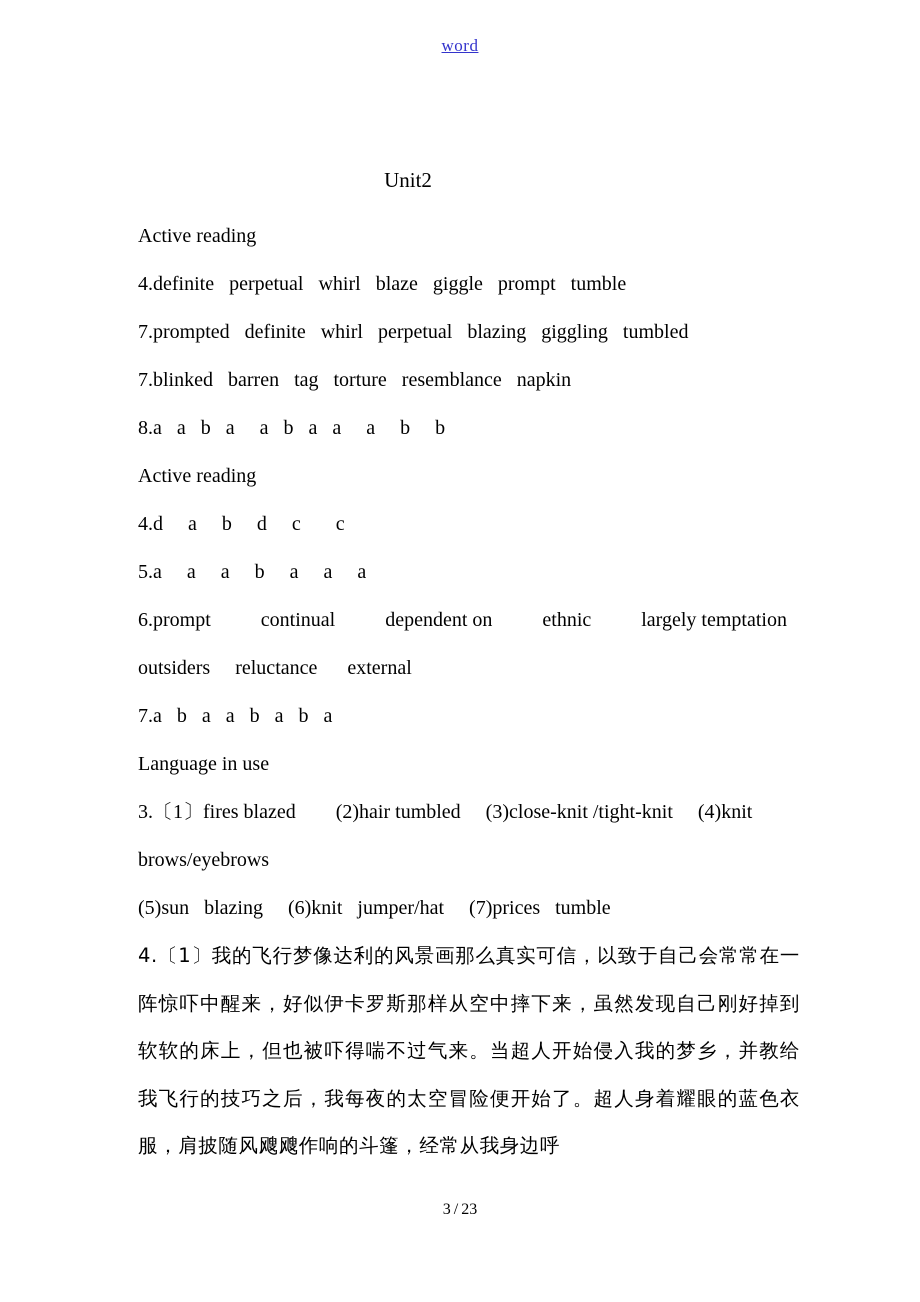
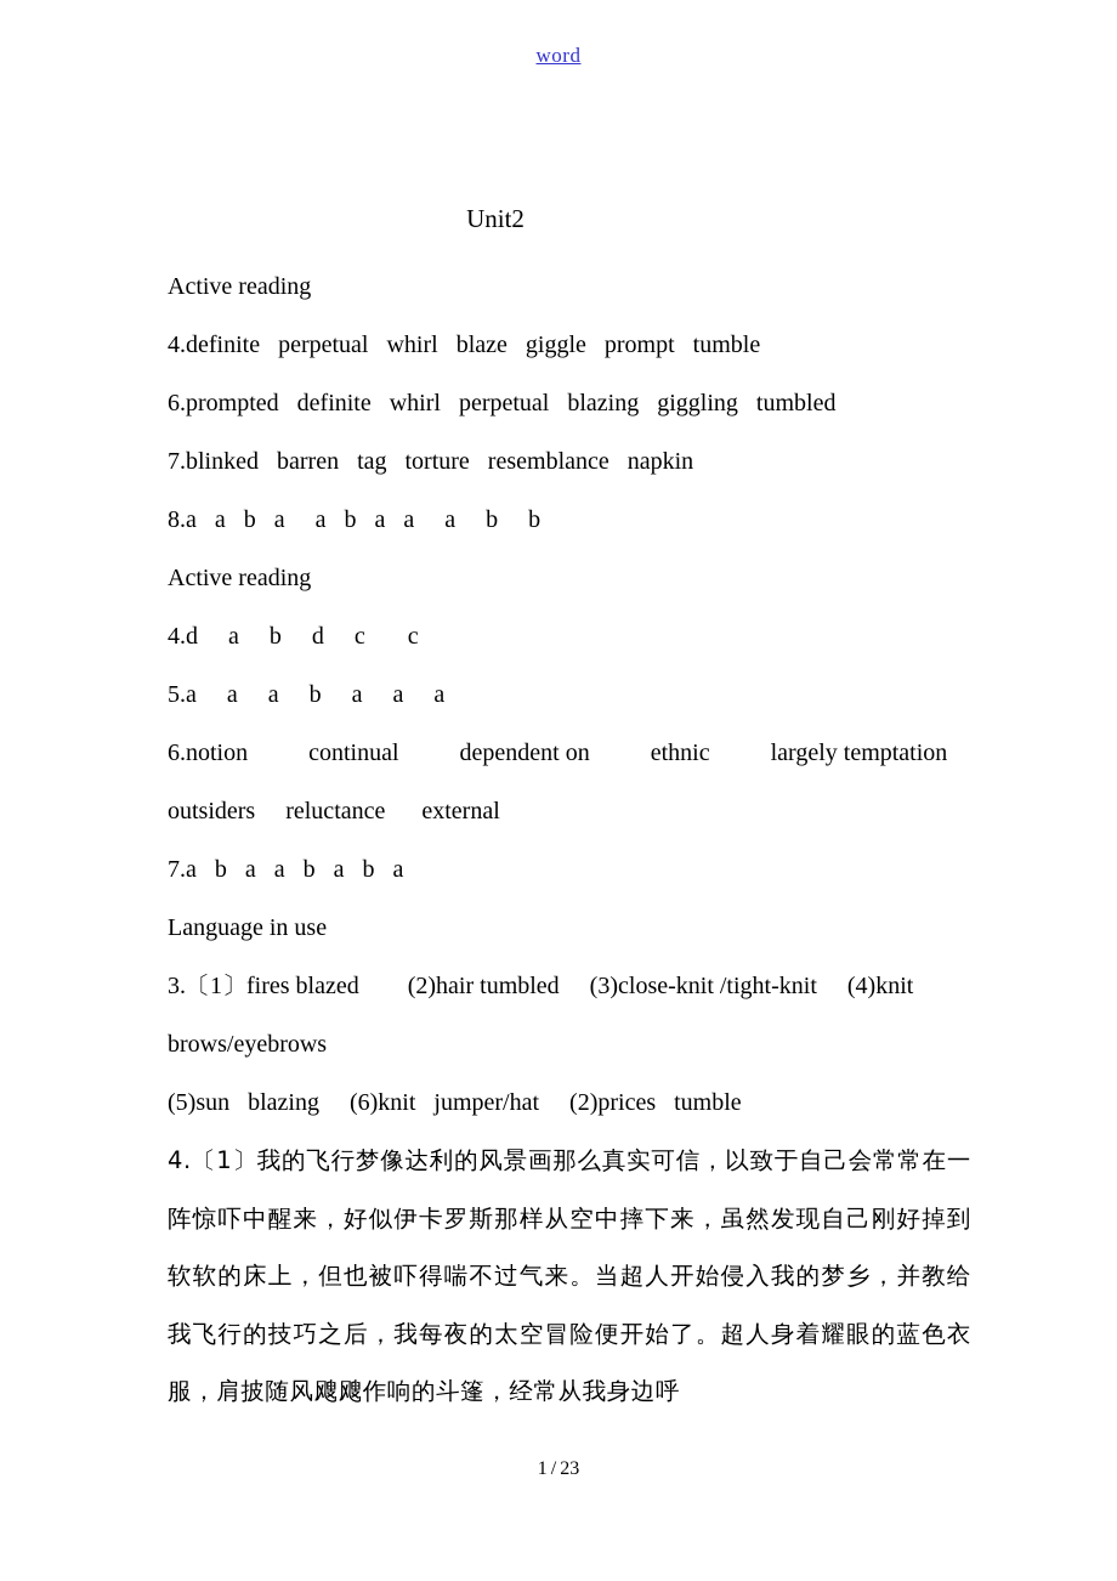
  word
  Unit2
  Active reading
  4.definite perpetual whirl blaze giggle prompt tumble
- 7.prompted definite whirl perpetual blazing giggling tumbled
+ 6.prompted definite whirl perpetual blazing giggling tumbled
  7.blinked barren tag torture resemblance napkin
  8.a a b a a b a a a b b
  Active reading
  4.d a b d c c
  5.a a a b a a a
- 6.prompt continual dependent on ethnic largely temptation outsiders reluctance external
+ 6.notion continual dependent on ethnic largely temptation outsiders reluctance external
  7.a b a a b a b a
  Language in use
  3.〔1〕fires blazed (2)hair tumbled (3)close-knit /tight-knit (4)knit brows/eyebrows
- (5)sun blazing (6)knit jumper/hat (7)prices tumble
+ (5)sun blazing (6)knit jumper/hat (2)prices tumble
  4.〔1〕我的飞行梦像达利的风景画那么真实可信，以致于自己会常常在一阵惊吓中醒来，好似伊卡罗斯那样从空中摔下来，虽然发现自己刚好掉到软软的床上，但也被吓得喘不过气来。当超人开始侵入我的梦乡，并教给我飞行的技巧之后，我每夜的太空冒险便开始了。超人身着耀眼的蓝色衣服，肩披随风飕飕作响的斗篷，经常从我身边呼
- 3 / 23
+ 1 / 23
